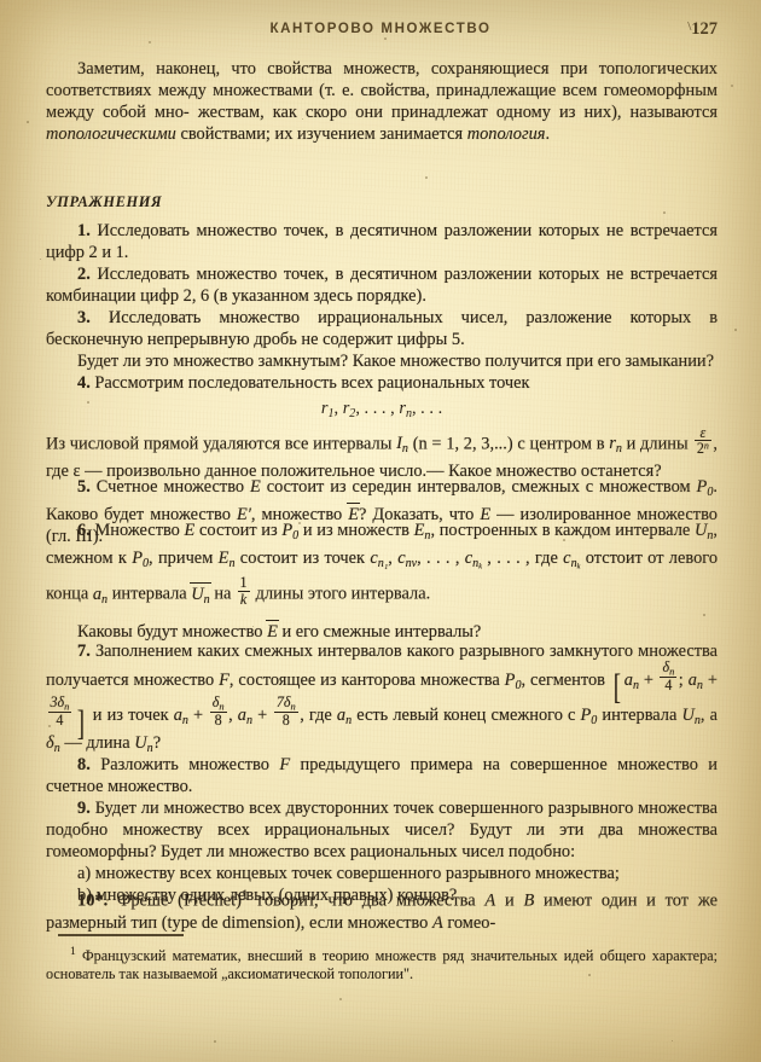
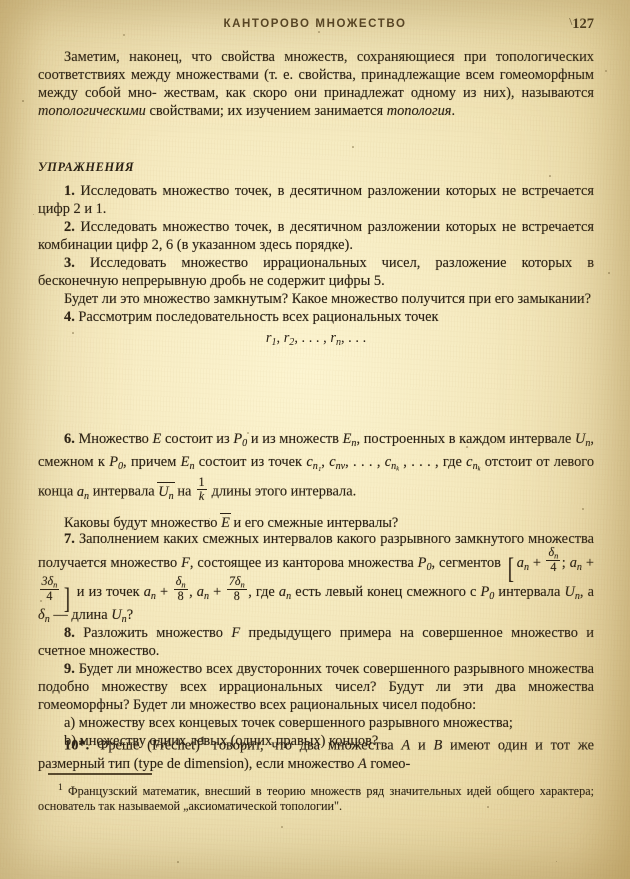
  КАНТОРОВО МНОЖЕСТВО
  \127
  Заметим, наконец, что свойства множеств, сохраняющиеся при топологических соответствиях между множествами (т. е. свойства, принадлежащие всем гомеоморфным между собой мно- жествам, как скоро они принадлежат одному из них), называются топологическими свойствами; их изучением занимается топология.
  УПРАЖНЕНИЯ
  1. Исследовать множество точек, в десятичном разложении которых не встречается цифр 2 и 1.
  2. Исследовать множество точек, в десятичном разложении которых не встречается комбинации цифр 2, 6 (в указанном здесь порядке).
  3. Исследовать множество иррациональных чисел, разложение которых в бесконечную непрерывную дробь не содержит цифры 5.
  Будет ли это множество замкнутым? Какое множество получится при его замыкании?
  4. Рассмотрим последовательность всех рациональных точек
  r1, r2, . . . , rn, . . .
- Из числовой прямой удаляются все интервалы In (n = 1, 2, 3,...) с центром в rn и длины
- ε
- 2n
- , где ε — произвольно данное положительное число.— Какое множество останется?
- 5. Счетное множество E состоит из середин интервалов, смежных с множеством P0. Каково будет множество E′, множество E? Доказать, что E — изолированное множество (гл. III).
  6. Множество E состоит из P0 и из множеств En, построенных в каждом интервале Un, смежном к P0, причем En состоит из точек cn₁, cnv, . . . , cn , . . . , где cn отстоит от левого конца an интервала Un на
  1
  k
  длины этого интервала.
  Каковы будут множество E и его смежные интервалы?
  7. Заполнением каких смежных интервалов какого разрывного замкнутого множества получается множество F, состоящее из канторова множества P0, сегментов an +
  δn
  4
  ; an +
  3δn
  4
  и из точек an +
  δn
  8
  , an +
  7δn
  8
  , где an есть левый конец смежного с P0 интервала Un, а δn — длина Un?
  8. Разложить множество F предыдущего примера на совершенное множество и счетное множество.
  9. Будет ли множество всех двусторонних точек совершенного разрывного множества подобно множеству всех иррациональных чисел? Будут ли эти два множества гомеоморфны? Будет ли множество всех рациональных чисел подобно:
  a) множеству всех концевых точек совершенного разрывного множества;
  b) множеству одних левых (одних правых) концов?
  10*. Фреше (Fréchet)1 говорит, что два множества A и B имеют один и тот же размерный тип (type de dimension), если множество A гомео-
  1 Французский математик, внесший в теорию множеств ряд значительных идей общего характера; основатель так называемой „аксиоматической топологии".
